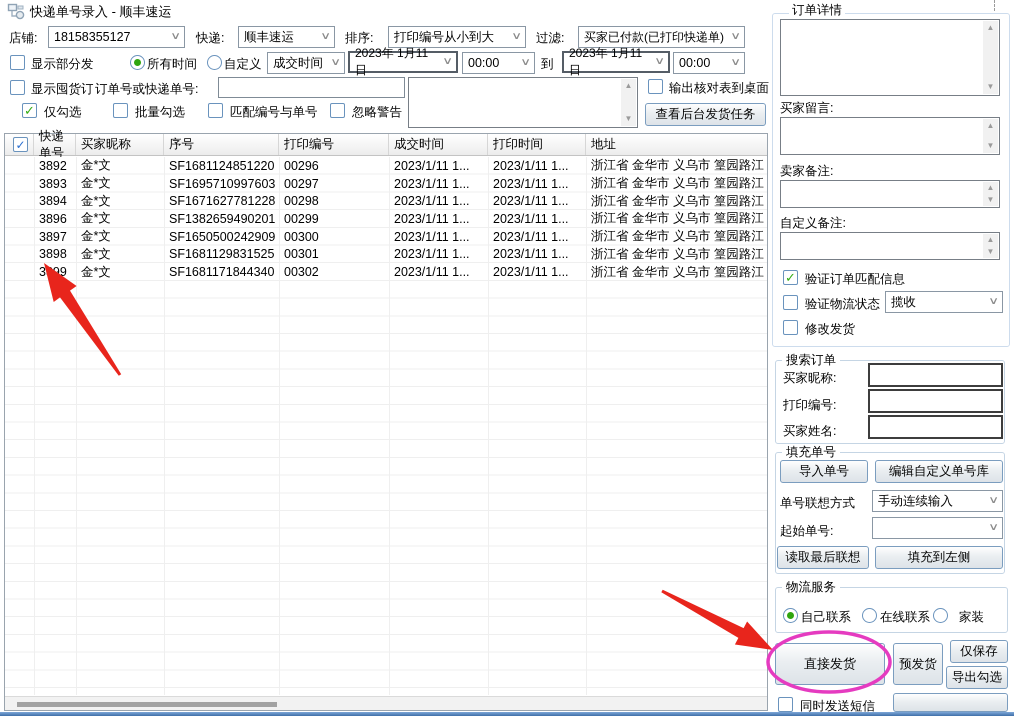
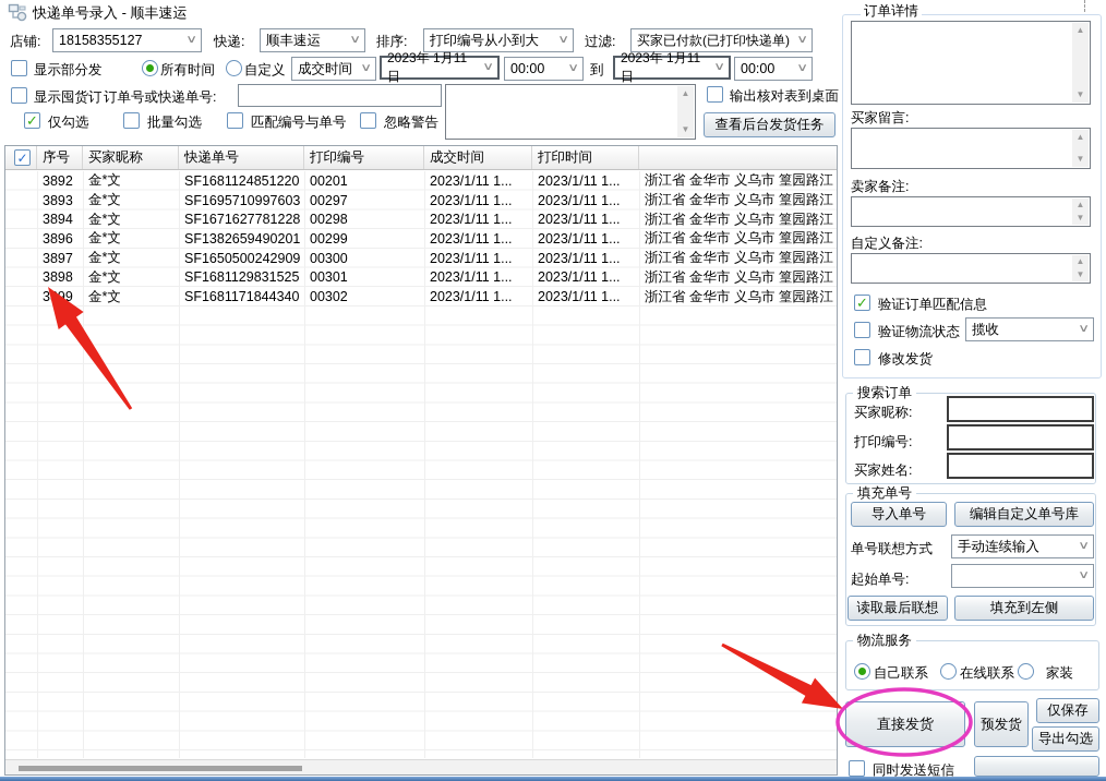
  快递单号录入 - 顺丰速运
  店铺:
  18158355127
  ∨
  快递:
  顺丰速运
  ∨
  排序:
  打印编号从小到大
  ∨
  过滤:
  买家已付款(已打印快递单)
  ∨
  显示部分发
  所有时间
  自定义
  成交时间
  ∨
  2023年 1月11日
  ∨
  00:00
  ∨
  到
  2023年 1月11日
  ∨
  00:00
  ∨
  显示囤货订
  订单号或快递单号:
  ▲
  ▼
  输出核对表到桌面
  查看后台发货任务
  ✓
  仅勾选
  批量勾选
  匹配编号与单号
  忽略警告
  ✓
- 快递单号
+ 序号
  买家昵称
- 序号
+ 快递单号
  打印编号
  成交时间
  打印时间
- 地址
  3892
  金*文
  SF1681124851220
- 00296
+ 00201
  2023/1/11 1...
  2023/1/11 1...
  浙江省 金华市 义乌市 篁园路江
  3893
  金*文
  SF1695710997603
  00297
  2023/1/11 1...
  2023/1/11 1...
  浙江省 金华市 义乌市 篁园路江
  3894
  金*文
  SF1671627781228
  00298
  2023/1/11 1...
  2023/1/11 1...
  浙江省 金华市 义乌市 篁园路江
  3896
  金*文
  SF1382659490201
  00299
  2023/1/11 1...
  2023/1/11 1...
  浙江省 金华市 义乌市 篁园路江
  3897
  金*文
  SF1650500242909
  00300
  2023/1/11 1...
  2023/1/11 1...
  浙江省 金华市 义乌市 篁园路江
  3898
  金*文
  SF1681129831525
  00301
  2023/1/11 1...
  2023/1/11 1...
  浙江省 金华市 义乌市 篁园路江
  金*文
  SF1681171844340
  00302
  2023/1/11 1...
  2023/1/11 1...
  浙江省 金华市 义乌市 篁园路江
  订单详情
  ▲
  ▼
  买家留言:
  ▲
  ▼
  卖家备注:
  ▲
  ▼
  自定义备注:
  ▲
  ▼
  ✓
  验证订单匹配信息
  验证物流状态
  揽收
  ∨
  修改发货
  搜索订单
  买家昵称:
  打印编号:
  买家姓名:
  填充单号
  导入单号
  编辑自定义单号库
  单号联想方式
  手动连续输入
  ∨
  起始单号:
  ∨
  读取最后联想
  填充到左侧
  物流服务
  自己联系
  在线联系
  家装
  直接发货
  预发货
  仅保存
  导出勾选
  同时发送短信
